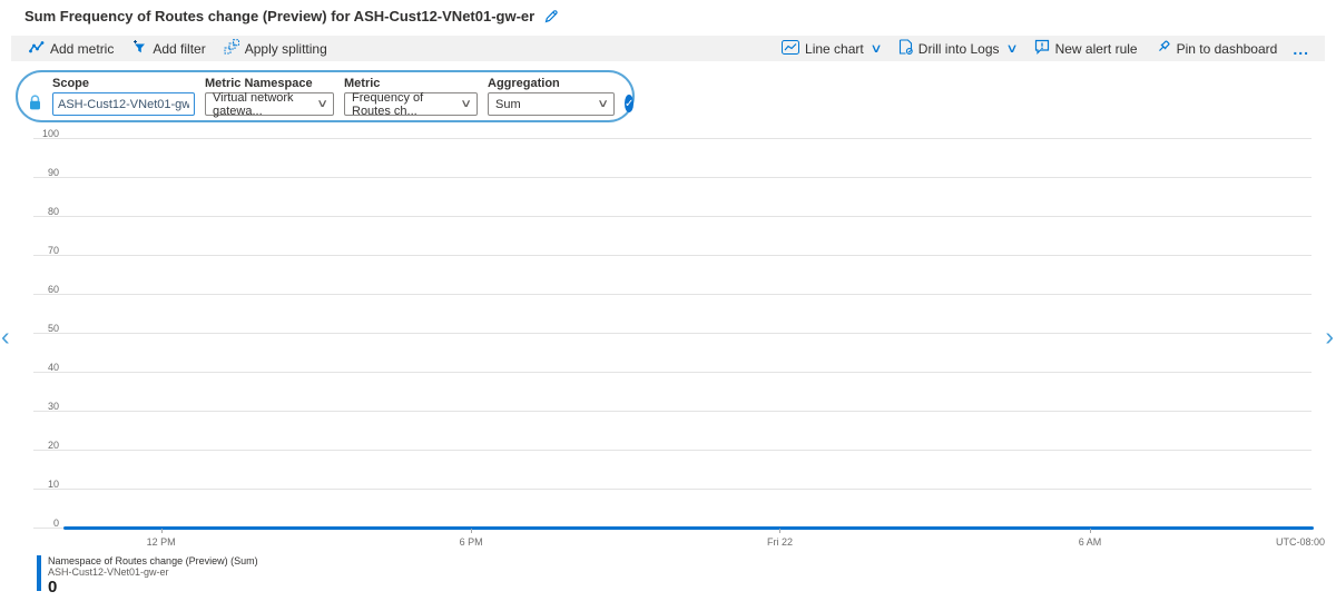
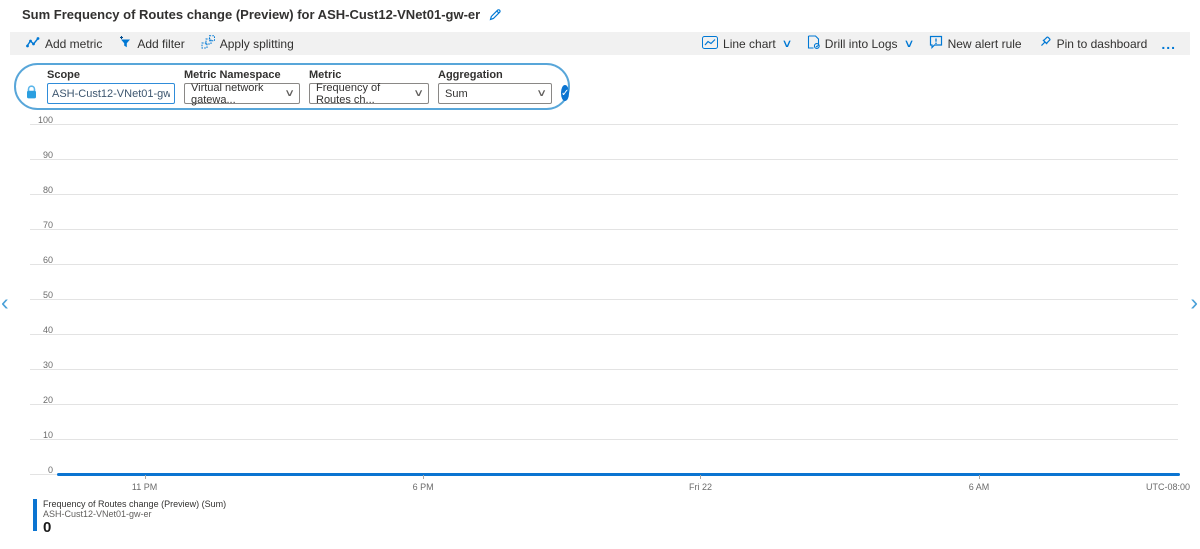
  Sum Frequency of Routes change (Preview) for ASH-Cust12-VNet01-gw-er
  Add metric
  Add filter
  Apply splitting
  Line chart
  ∨
  Drill into Logs
  ∨
  New alert rule
  Pin to dashboard
  ...
  Scope
  ASH-Cust12-VNet01-gw
  Metric Namespace
  Virtual network gatewa...
  ∨
  Metric
  Frequency of Routes ch...
  ∨
  Aggregation
  Sum
  ∨
  ✓
  100
  90
  80
  70
  60
  50
  40
  30
  20
  10
  0
- 12 PM
+ 11 PM
  6 PM
  Fri 22
  6 AM
  UTC-08:00
- Namespace of Routes change (Preview) (Sum)
+ Frequency of Routes change (Preview) (Sum)
  ASH-Cust12-VNet01-gw-er
  0
  ‹
  ›
